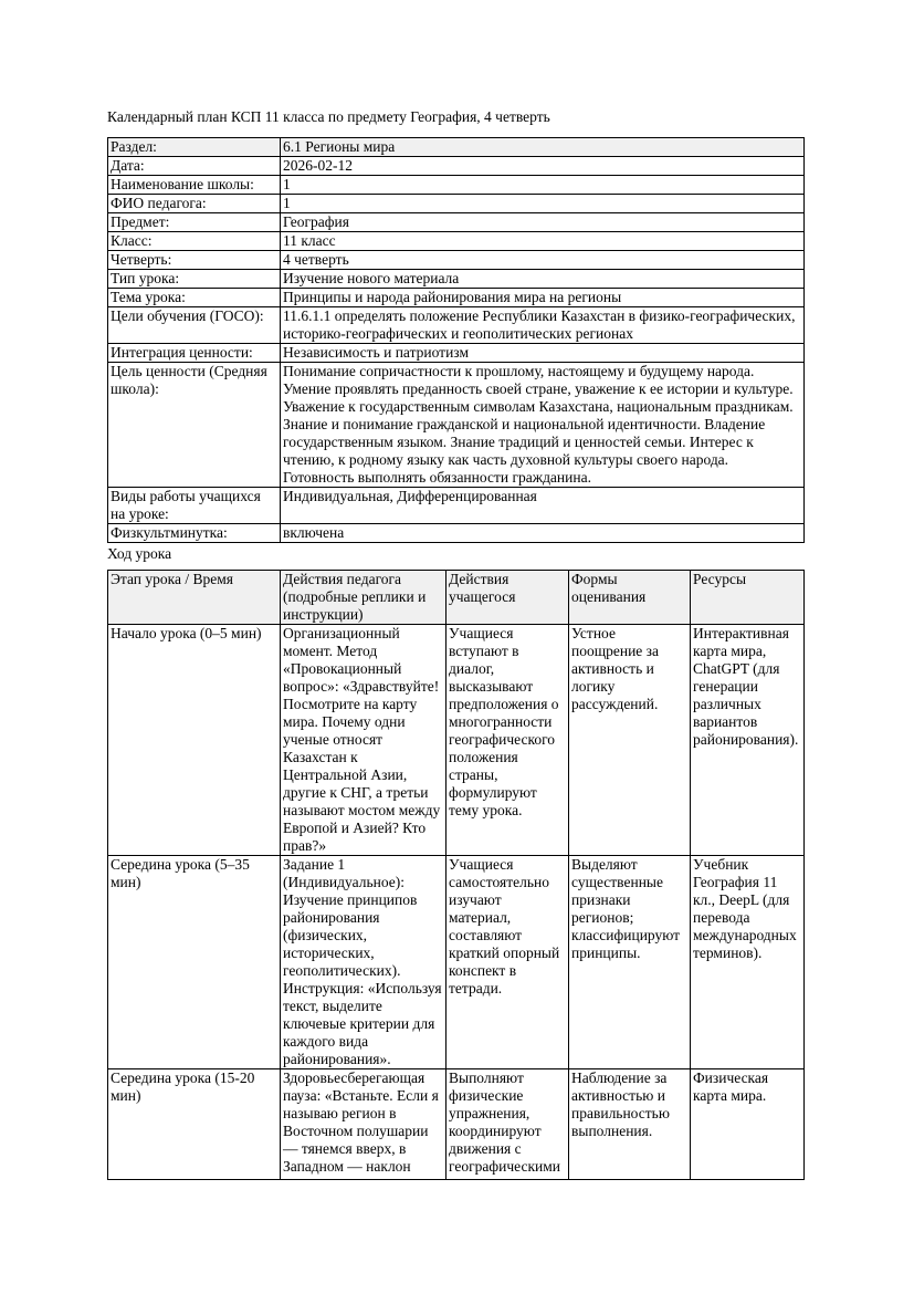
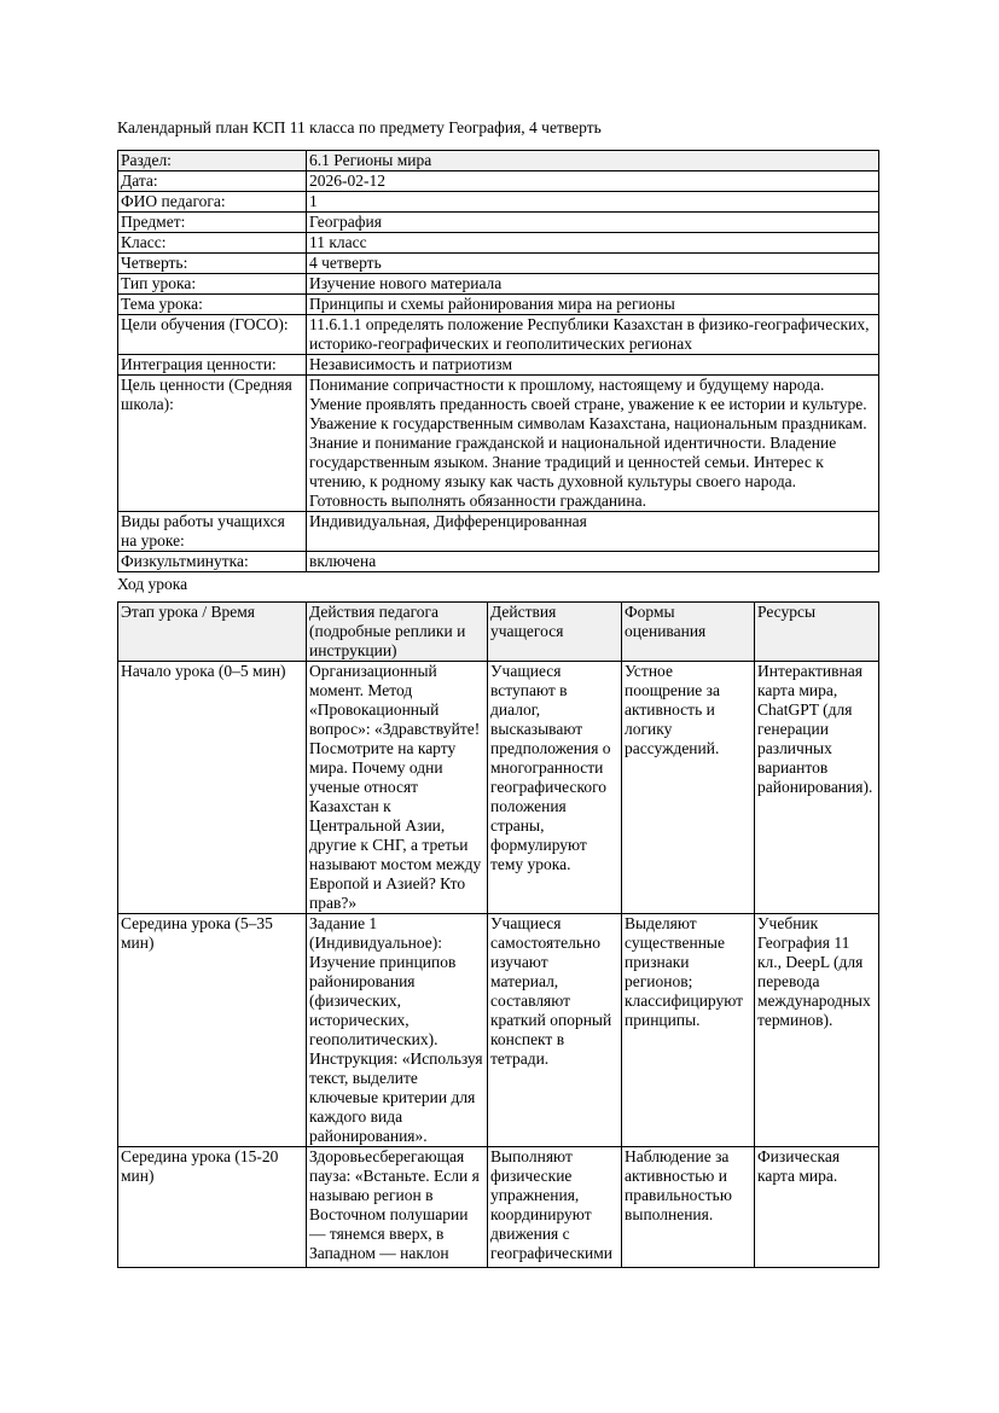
  Календарный план КСП 11 класса по предмету География, 4 четверть
  Раздел:	6.1 Регионы мира
  Дата:	2026-02-12
- Наименование школы:	1
  ФИО педагога:	1
  Предмет:	География
  Класс:	11 класс
  Четверть:	4 четверть
  Тип урока:	Изучение нового материала
- Тема урока:	Принципы и народа районирования мира на регионы
+ Тема урока:	Принципы и схемы районирования мира на регионы
  Цели обучения (ГОСО):	11.6.1.1 определять положение Республики Казахстан в физико-географических, историко-географических и геополитических регионах
  Интеграция ценности:	Независимость и патриотизм
  Цель ценности (Средняя школа):	Понимание сопричастности к прошлому, настоящему и будущему народа. Умение проявлять преданность своей стране, уважение к ее истории и культуре. Уважение к государственным символам Казахстана, национальным праздникам. Знание и понимание гражданской и национальной идентичности. Владение государственным языком. Знание традиций и ценностей семьи. Интерес к чтению, к родному языку как часть духовной культуры своего народа. Готовность выполнять обязанности гражданина.
  Виды работы учащихся на уроке:	Индивидуальная, Дифференцированная
  Физкультминутка:	включена
  Ход урока
  Этап урока / Время	Действия педагога (подробные реплики и инструкции)	Действия учащегося	Формы оценивания	Ресурсы
  Начало урока (0–5 мин)	Организационный момент. Метод «Провокационный вопрос»: «Здравствуйте! Посмотрите на карту мира. Почему одни ученые относят Казахстан к Центральной Азии, другие к СНГ, а третьи называют мостом между Европой и Азией? Кто прав?»	Учащиеся вступают в диалог, высказывают предположения о многогранности географического положения страны, формулируют тему урока.	Устное поощрение за активность и логику рассуждений.	Интерактивная карта мира, ChatGPT (для генерации различных вариантов районирования).
  Середина урока (5–35 мин)	Задание 1 (Индивидуальное): Изучение принципов районирования (физических, исторических, геополитических). Инструкция: «Используя текст, выделите ключевые критерии для каждого вида районирования».	Учащиеся самостоятельно изучают материал, составляют краткий опорный конспект в тетради.	Выделяют существенные признаки регионов; классифицируют принципы.	Учебник География 11 кл., DeepL (для перевода международных терминов).
  Середина урока (15-20 мин)	Здоровьесберегающая пауза: «Встаньте. Если я называю регион в Восточном полушарии — тянемся вверх, в Западном — наклон	Выполняют физические упражнения, координируют движения с географическими	Наблюдение за активностью и правильностью выполнения.	Физическая карта мира.
